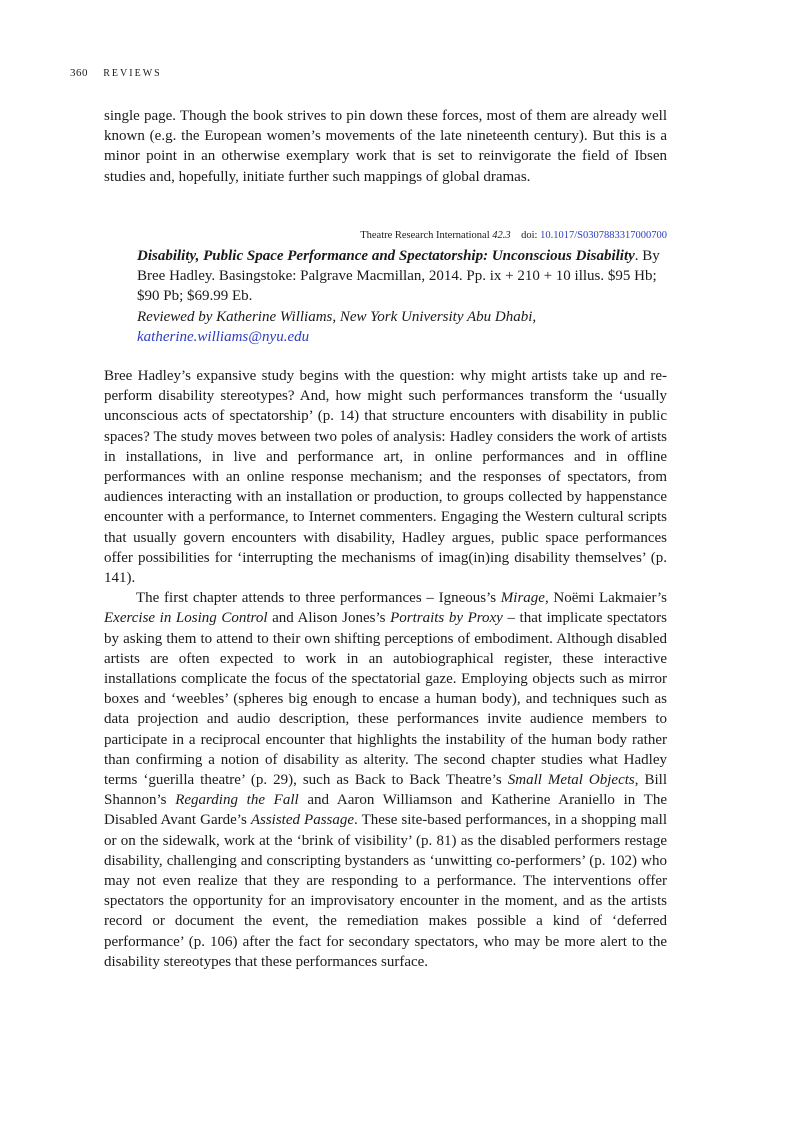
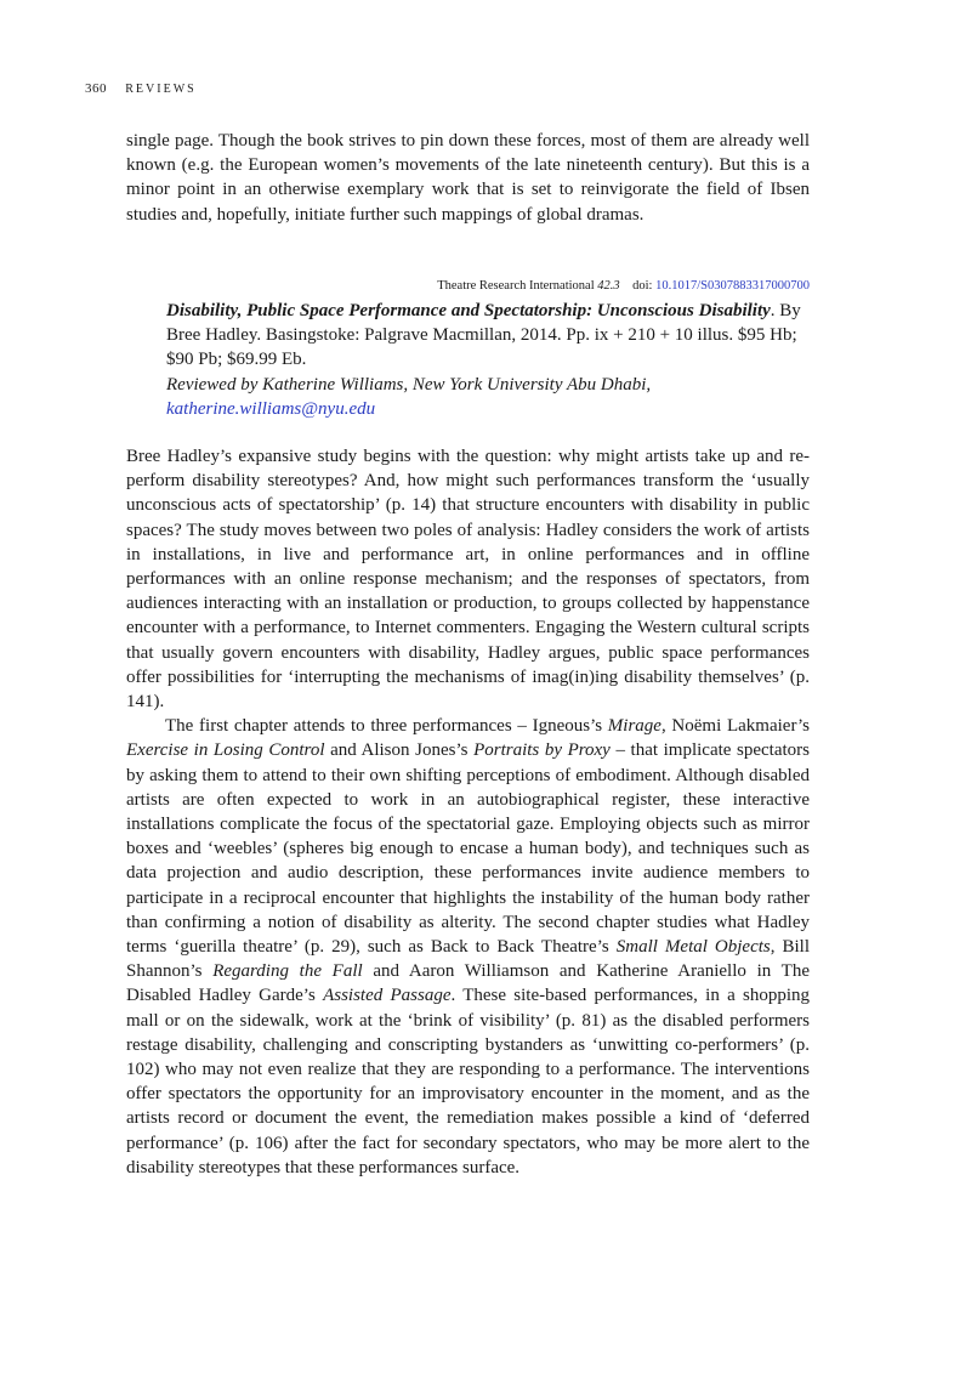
  360 REVIEWS
  single page. Though the book strives to pin down these forces, most of them are already well known (e.g. the European women’s movements of the late nineteenth century). But this is a minor point in an otherwise exemplary work that is set to reinvigorate the field of Ibsen studies and, hopefully, initiate further such mappings of global dramas.
  Theatre Research International 42.3 doi: 10.1017/S0307883317000700
  Disability, Public Space Performance and Spectatorship: Unconscious Disability. By Bree Hadley. Basingstoke: Palgrave Macmillan, 2014. Pp. ix + 210 + 10 illus. $95 Hb; $90 Pb; $69.99 Eb.
  Reviewed by Katherine Williams, New York University Abu Dhabi,
  katherine.williams@nyu.edu
  Bree Hadley’s expansive study begins with the question: why might artists take up and re-perform disability stereotypes? And, how might such performances transform the ‘usually unconscious acts of spectatorship’ (p. 14) that structure encounters with disability in public spaces? The study moves between two poles of analysis: Hadley considers the work of artists in installations, in live and performance art, in online performances and in offline performances with an online response mechanism; and the responses of spectators, from audiences interacting with an installation or production, to groups collected by happenstance encounter with a performance, to Internet commenters. Engaging the Western cultural scripts that usually govern encounters with disability, Hadley argues, public space performances offer possibilities for ‘interrupting the mechanisms of imag(in)ing disability themselves’ (p. 141).
- The first chapter attends to three performances – Igneous’s Mirage, Noëmi Lakmaier’s Exercise in Losing Control and Alison Jones’s Portraits by Proxy – that implicate spectators by asking them to attend to their own shifting perceptions of embodiment. Although disabled artists are often expected to work in an autobiographical register, these interactive installations complicate the focus of the spectatorial gaze. Employing objects such as mirror boxes and ‘weebles’ (spheres big enough to encase a human body), and techniques such as data projection and audio description, these performances invite audience members to participate in a reciprocal encounter that highlights the instability of the human body rather than confirming a notion of disability as alterity. The second chapter studies what Hadley terms ‘guerilla theatre’ (p. 29), such as Back to Back Theatre’s Small Metal Objects, Bill Shannon’s Regarding the Fall and Aaron Williamson and Katherine Araniello in The Disabled Avant Garde’s Assisted Passage. These site-based performances, in a shopping mall or on the sidewalk, work at the ‘brink of visibility’ (p. 81) as the disabled performers restage disability, challenging and conscripting bystanders as ‘unwitting co-performers’ (p. 102) who may not even realize that they are responding to a performance. The interventions offer spectators the opportunity for an improvisatory encounter in the moment, and as the artists record or document the event, the remediation makes possible a kind of ‘deferred performance’ (p. 106) after the fact for secondary spectators, who may be more alert to the disability stereotypes that these performances surface.
+ The first chapter attends to three performances – Igneous’s Mirage, Noëmi Lakmaier’s Exercise in Losing Control and Alison Jones’s Portraits by Proxy – that implicate spectators by asking them to attend to their own shifting perceptions of embodiment. Although disabled artists are often expected to work in an autobiographical register, these interactive installations complicate the focus of the spectatorial gaze. Employing objects such as mirror boxes and ‘weebles’ (spheres big enough to encase a human body), and techniques such as data projection and audio description, these performances invite audience members to participate in a reciprocal encounter that highlights the instability of the human body rather than confirming a notion of disability as alterity. The second chapter studies what Hadley terms ‘guerilla theatre’ (p. 29), such as Back to Back Theatre’s Small Metal Objects, Bill Shannon’s Regarding the Fall and Aaron Williamson and Katherine Araniello in The Disabled Hadley Garde’s Assisted Passage. These site-based performances, in a shopping mall or on the sidewalk, work at the ‘brink of visibility’ (p. 81) as the disabled performers restage disability, challenging and conscripting bystanders as ‘unwitting co-performers’ (p. 102) who may not even realize that they are responding to a performance. The interventions offer spectators the opportunity for an improvisatory encounter in the moment, and as the artists record or document the event, the remediation makes possible a kind of ‘deferred performance’ (p. 106) after the fact for secondary spectators, who may be more alert to the disability stereotypes that these performances surface.
